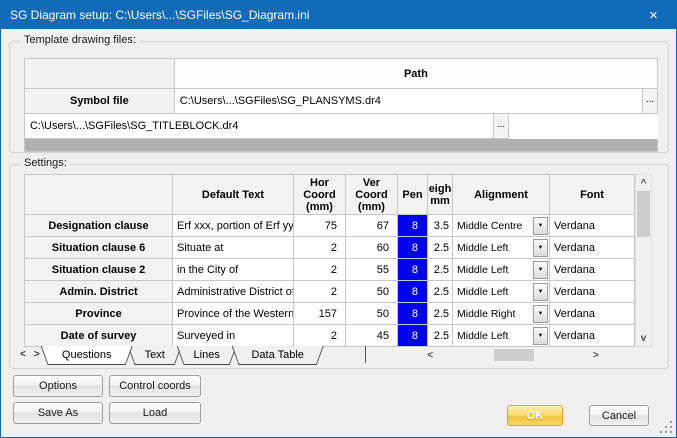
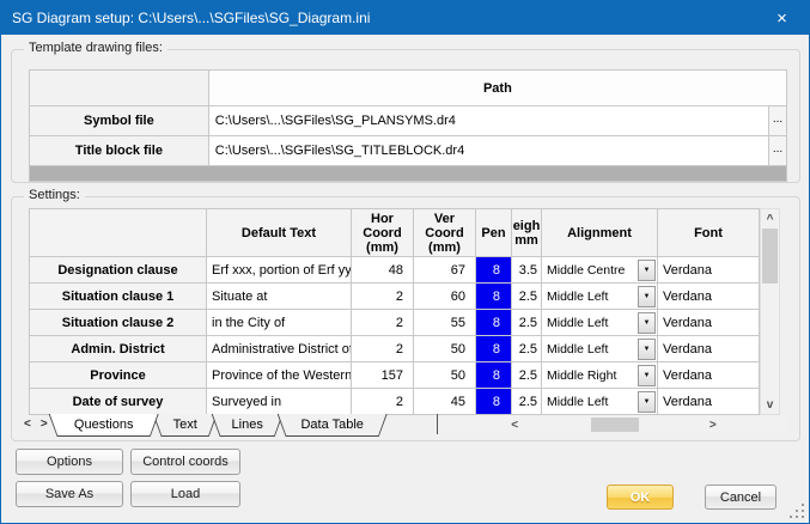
  SG Diagram setup: C:\Users\...\SGFiles\SG_Diagram.ini
  ×
  Template drawing files:
  Path
  Symbol file
  C:\Users\...\SGFiles\SG_PLANSYMS.dr4
  ...
+ Title block file
  C:\Users\...\SGFiles\SG_TITLEBLOCK.dr4
  ...
  Settings:
  Default Text
  Hor
  Coord
  (mm)
  Ver
  Coord
  (mm)
  Pen
  eigh
  mm
  Alignment
  Font
  Designation clause
  Erf xxx, portion of Erf yy
- 75
+ 48
  67
  8
  3.5
  Middle Centre
  Verdana
- Situation clause 6
+ Situation clause 1
  Situate at
  2
  60
  8
  2.5
  Middle Left
  Verdana
  Situation clause 2
  in the City of
  2
  55
  8
  2.5
  Middle Left
  Verdana
  Admin. District
  Administrative District o
  2
  50
  8
  2.5
  Middle Left
  Verdana
  Province
  Province of the Western
  157
  50
  8
  2.5
  Middle Right
  Verdana
  Date of survey
  Surveyed in
  2
  45
  8
  2.5
  Middle Left
  Verdana
  ^
  v
  <
  >
  Questions
  Text
  Lines
  Data Table
  <
  >
  Options
  Control coords
  Save As
  Load
  OK
  Cancel
